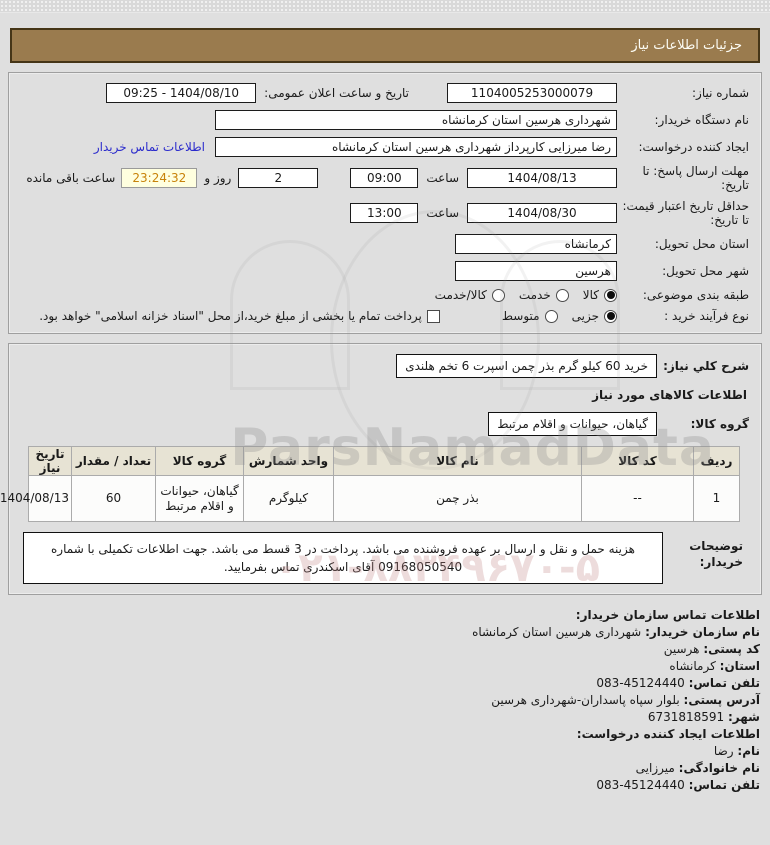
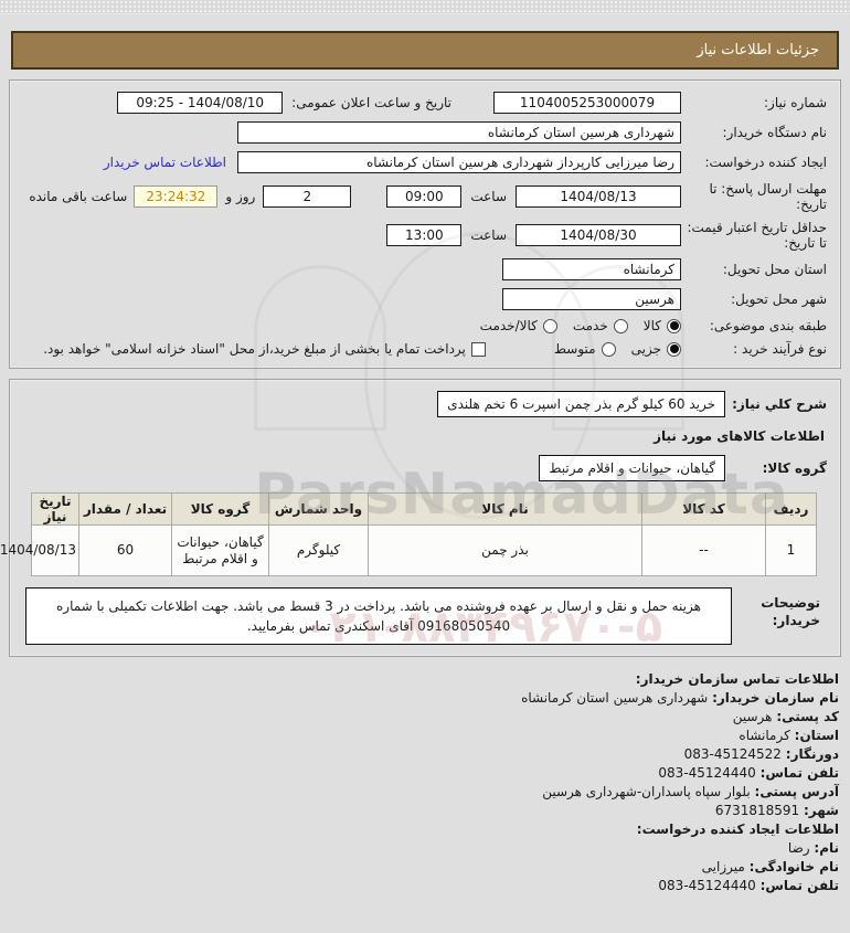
  جزئیات اطلاعات نیاز
  شماره نیاز:
  1104005253000079
  تاریخ و ساعت اعلان عمومی:
  1404/08/10 - 09:25
  نام دستگاه خریدار:
  شهرداری هرسین استان کرمانشاه
  ایجاد کننده درخواست:
  رضا میرزایی کارپرداز شهرداری هرسین استان کرمانشاه
  اطلاعات تماس خریدار
  مهلت ارسال پاسخ: تا تاریخ:
  1404/08/13
  ساعت
  09:00
  2
  روز و
  23:24:32
  ساعت باقی مانده
  حداقل تاریخ اعتبار قیمت: تا تاریخ:
  1404/08/30
  ساعت
  13:00
  استان محل تحویل:
  کرمانشاه
  شهر محل تحویل:
  هرسین
  طبقه بندی موضوعی:
  کالا
  خدمت
  کالا/خدمت
  نوع فرآیند خرید :
  جزیی
  متوسط
  پرداخت تمام یا بخشی از مبلغ خرید،از محل "اسناد خزانه اسلامی" خواهد بود.
  شرح کلي نیاز:
  خرید 60 کیلو گرم بذر چمن اسپرت 6 تخم هلندی
  اطلاعات کالاهای مورد نیاز
  گروه کالا:
  گیاهان، حیوانات و اقلام مرتبط
  ردیف	کد کالا	نام کالا	واحد شمارش	گروه کالا	تعداد / مقدار	تاریخ نیاز
  1	--	بذر چمن	کیلوگرم	گیاهان، حیوانات و اقلام مرتبط	60	1404/08/13
  توضیحات خریدار:
  هزینه حمل و نقل و ارسال بر عهده فروشنده می باشد. پرداخت در 3 قسط می باشد. جهت اطلاعات تکمیلی با شماره 09168050540 آقای اسکندری تماس بفرمایید.
  اطلاعات تماس سازمان خریدار:
  نام سازمان خریدار: شهرداری هرسین استان کرمانشاه
  کد پستی: هرسین
  استان: کرمانشاه
+ دورنگار: 45124522-083
  تلفن تماس: 45124440-083
  آدرس پستی: بلوار سپاه پاسداران-شهرداری هرسین
  شهر: 6731818591
  اطلاعات ایجاد کننده درخواست:
  نام: رضا
  نام خانوادگی: میرزایی
  تلفن تماس: 45124440-083
  ParsNamadData
  ۰۲۱-۸۸۳۴۹۶۷۰-۵
